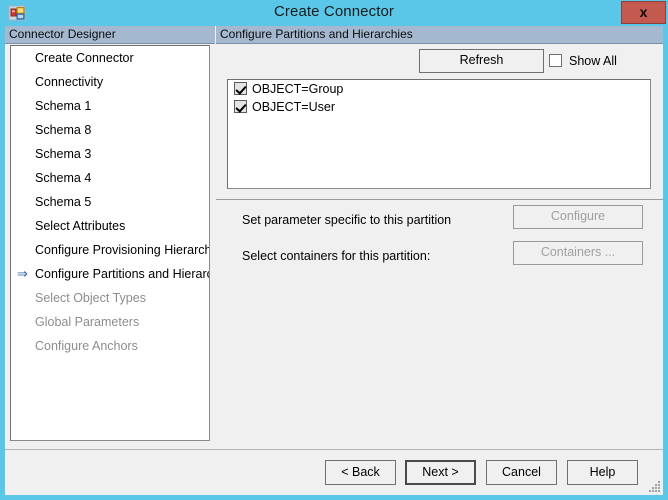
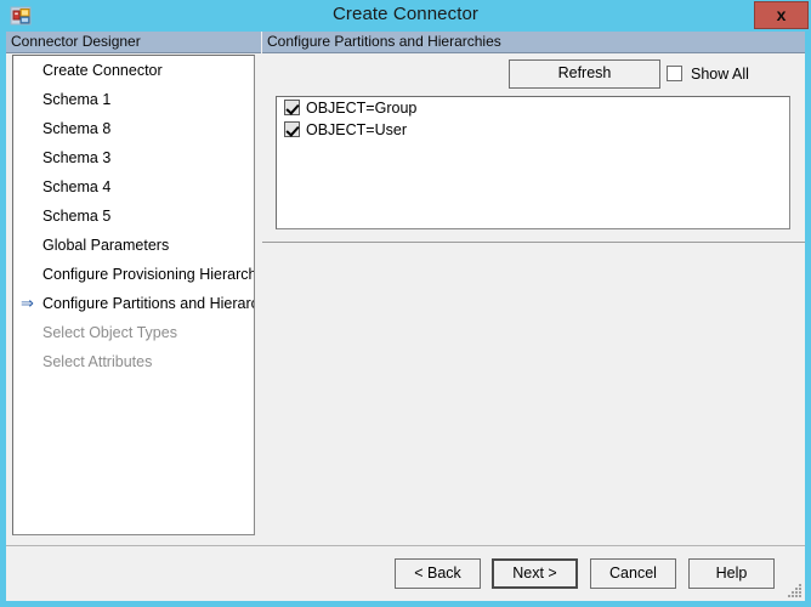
  Create Connector
  x
  Connector Designer
  Create Connector
- Connectivity
  Schema 1
  Schema 8
  Schema 3
  Schema 4
  Schema 5
- Select Attributes
+ Global Parameters
  Configure Provisioning Hierarch
  ⇒
  Configure Partitions and Hierar
  Select Object Types
- Global Parameters
+ Select Attributes
- Configure Anchors
  Configure Partitions and Hierarchies
  Refresh
  Show All
  OBJECT=Group
  OBJECT=User
- Set parameter specific to this partition
- Configure
- Select containers for this partition:
- Containers ...
  < Back
  Next >
  Cancel
  Help
